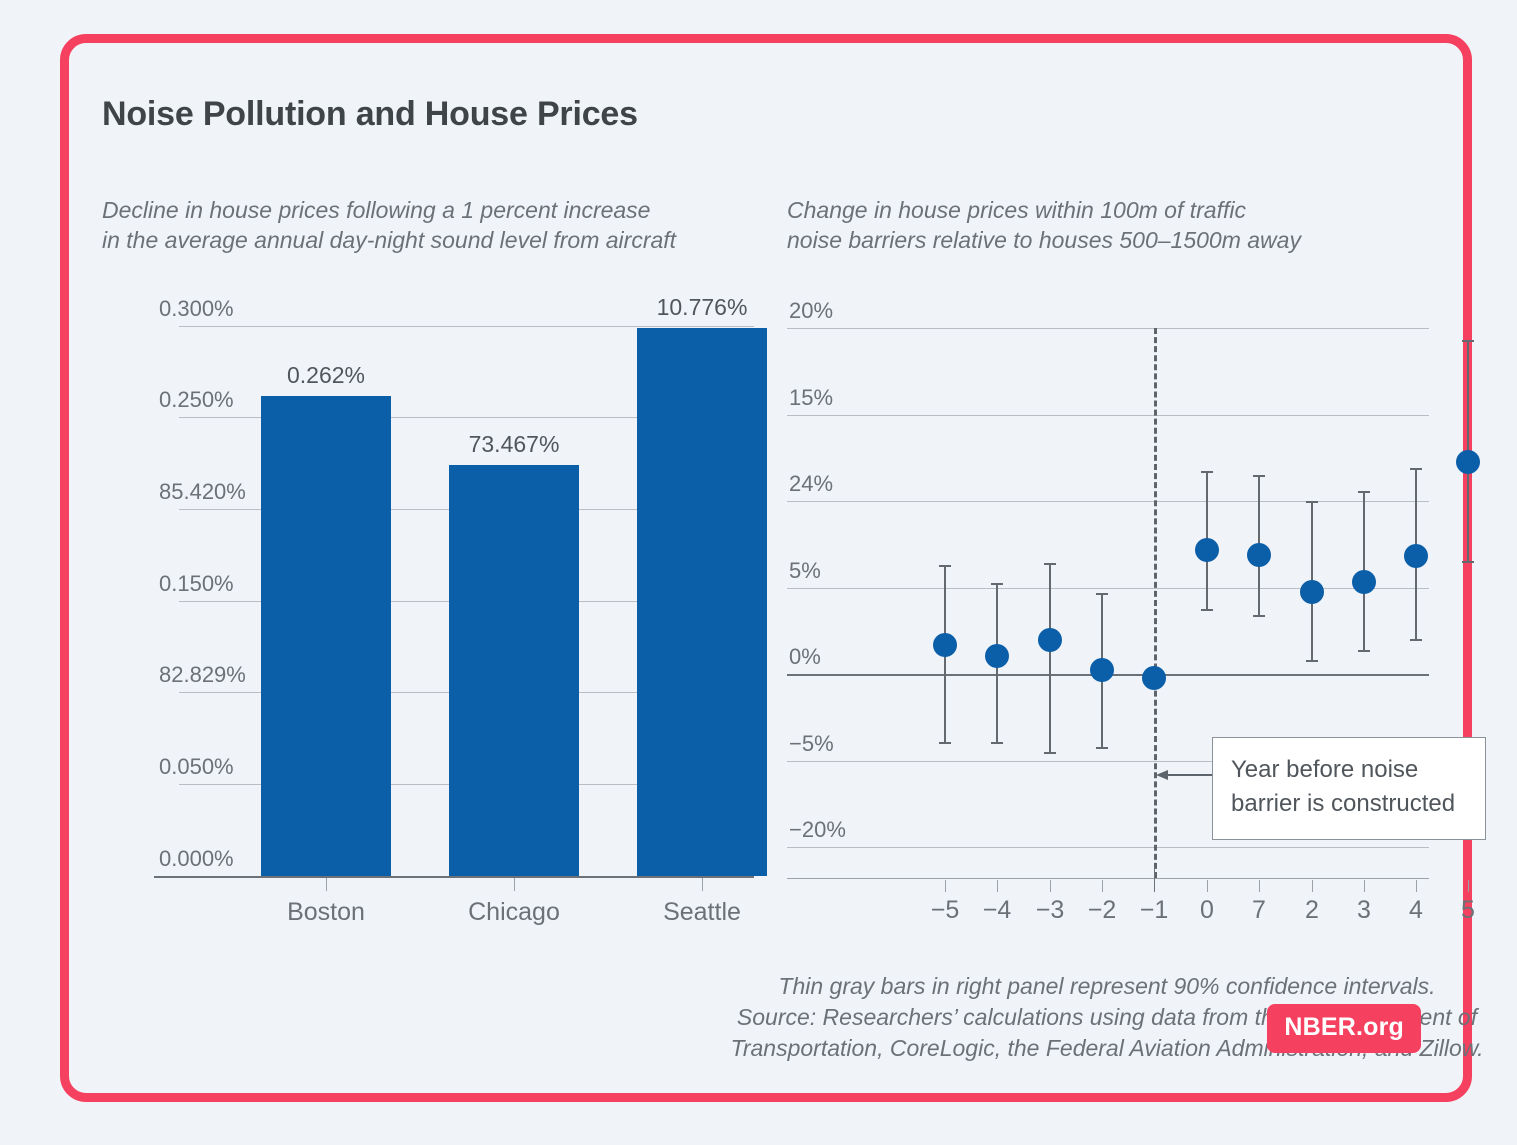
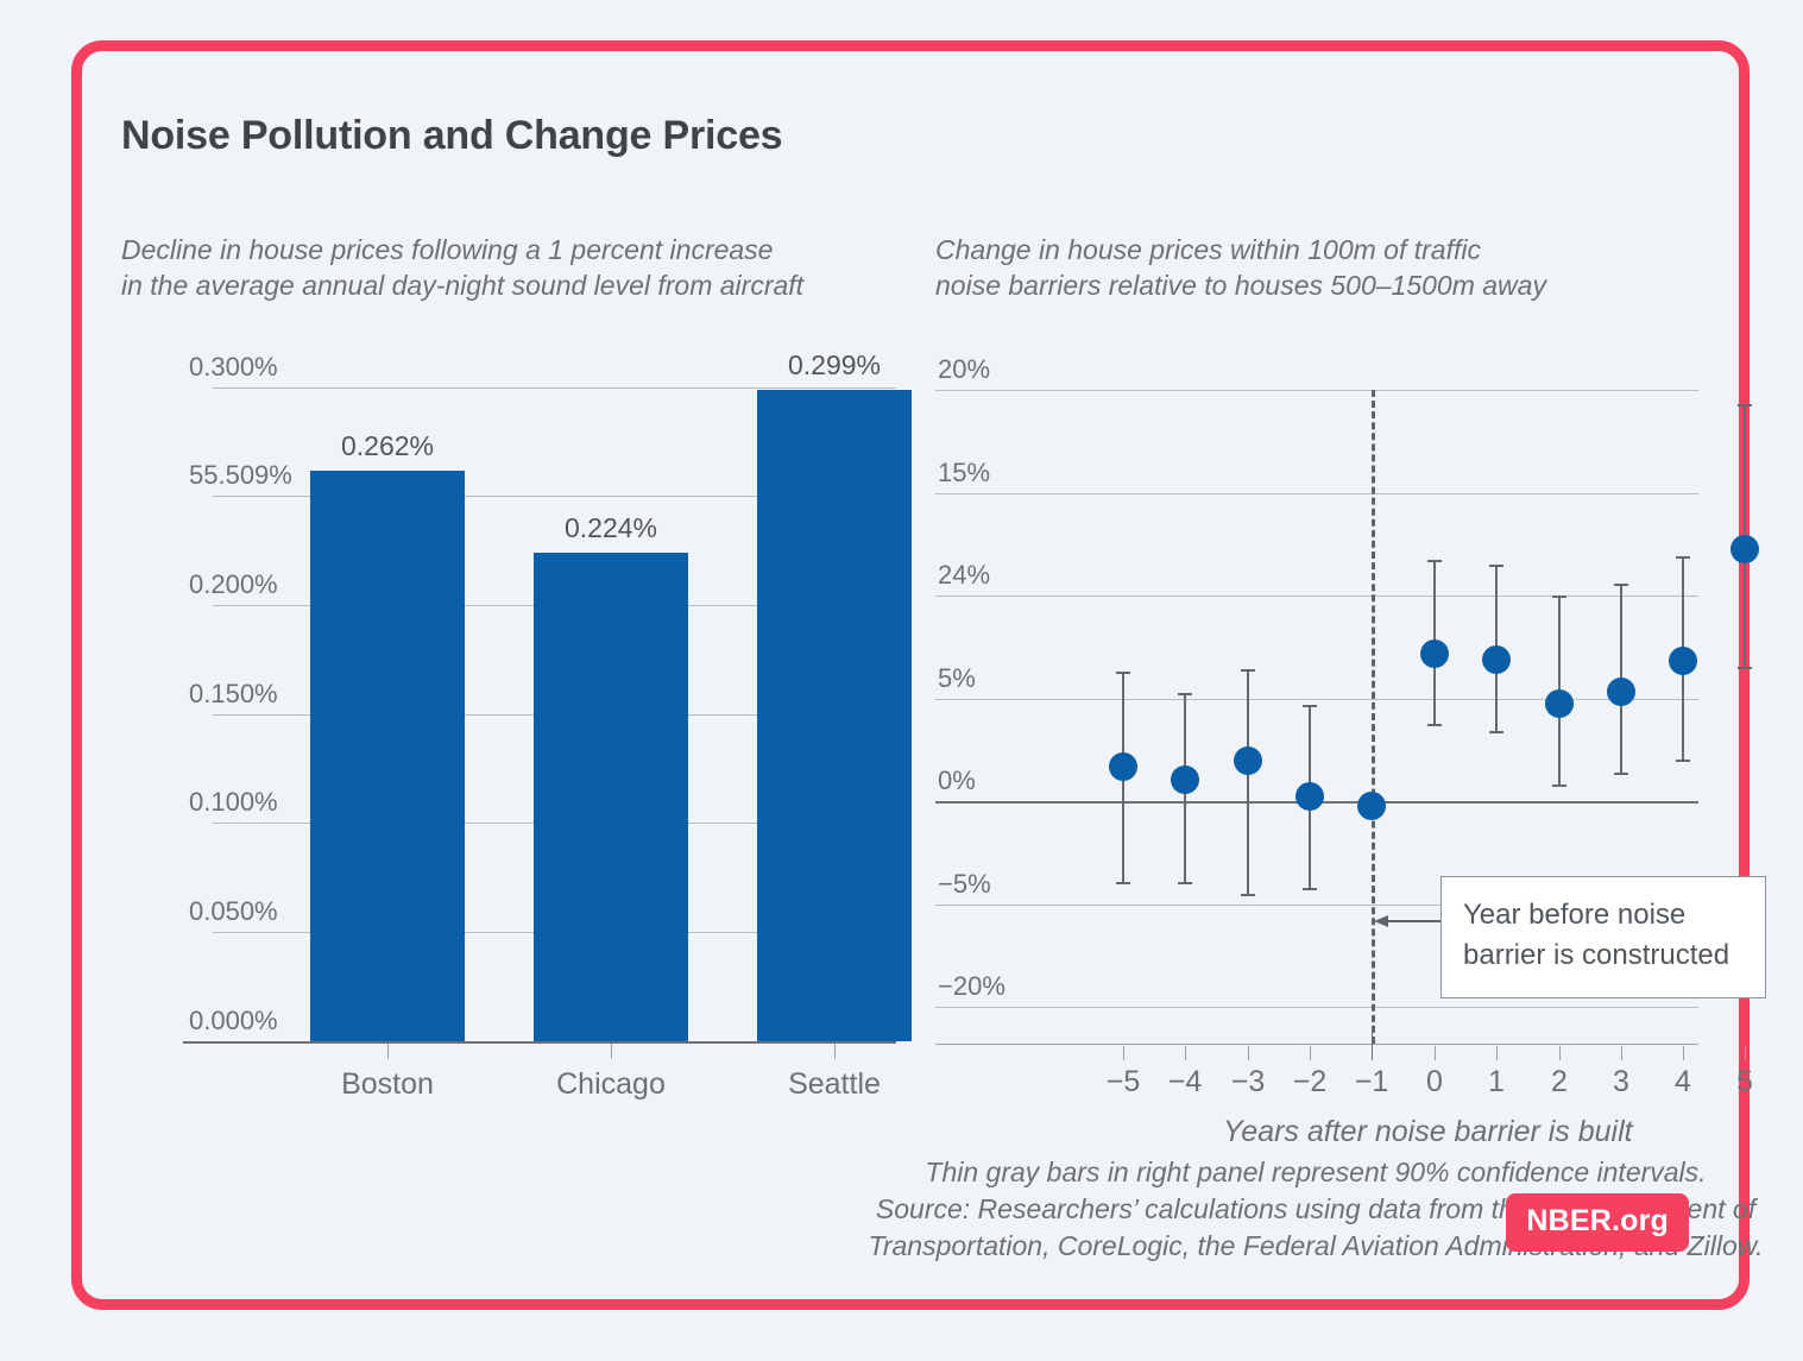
- Noise Pollution and House Prices
+ Noise Pollution and Change Prices
  Decline in house prices following a 1 percent increase
  in the average annual day-night sound level from aircraft
  Change in house prices within 100m of traffic
  noise barriers relative to houses 500–1500m away
  0.300%
- 0.250%
+ 55.509%
- 85.420%
+ 0.200%
  0.150%
- 82.829%
+ 0.100%
  0.050%
  0.000%
  0.262%
- 73.467%
+ 0.224%
- 10.776%
+ 0.299%
  Boston
  Chicago
  Seattle
  20%
  15%
  24%
  5%
  0%
  −5%
  −20%
  −5
  −4
  −3
  −2
  −1
  0
- 7
+ 1
  2
  3
  4
  5
+ Years after noise barrier is built
  Year before noise
  barrier is constructed
  Thin gray bars in right panel represent 90% confidence intervals.
  Source: Researchers’ calculations using data from tent of
  Transportation, CoreLogic, the Federal Aviation Admi Zillow.
  NBER.org
